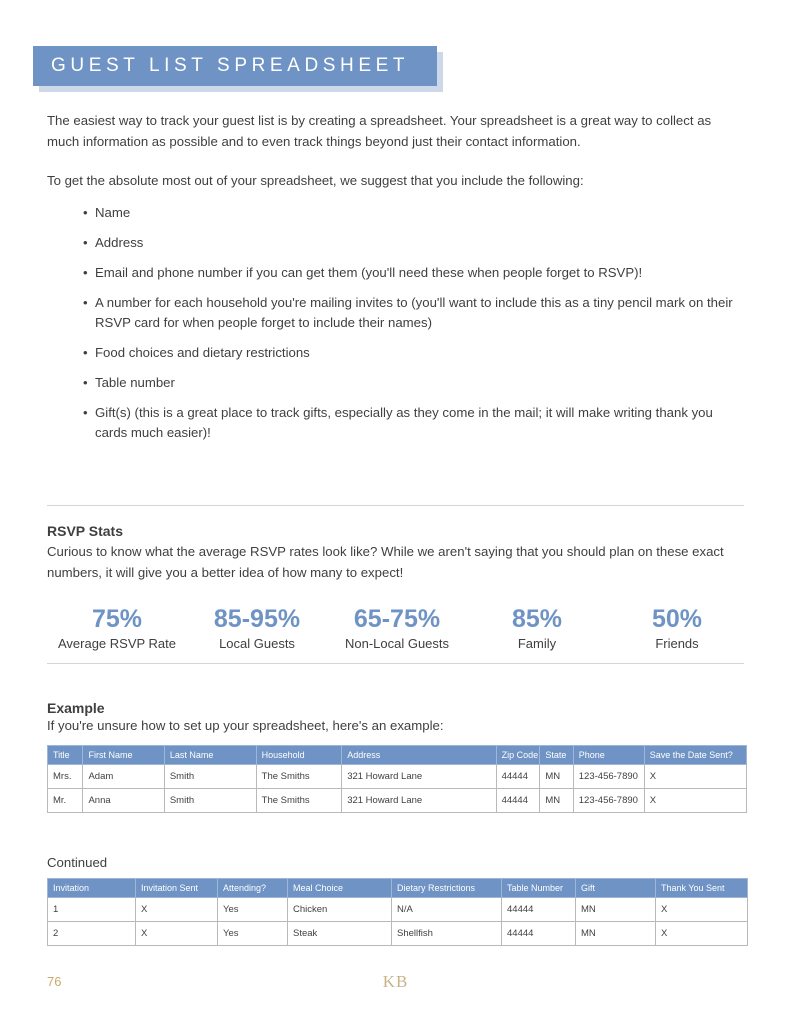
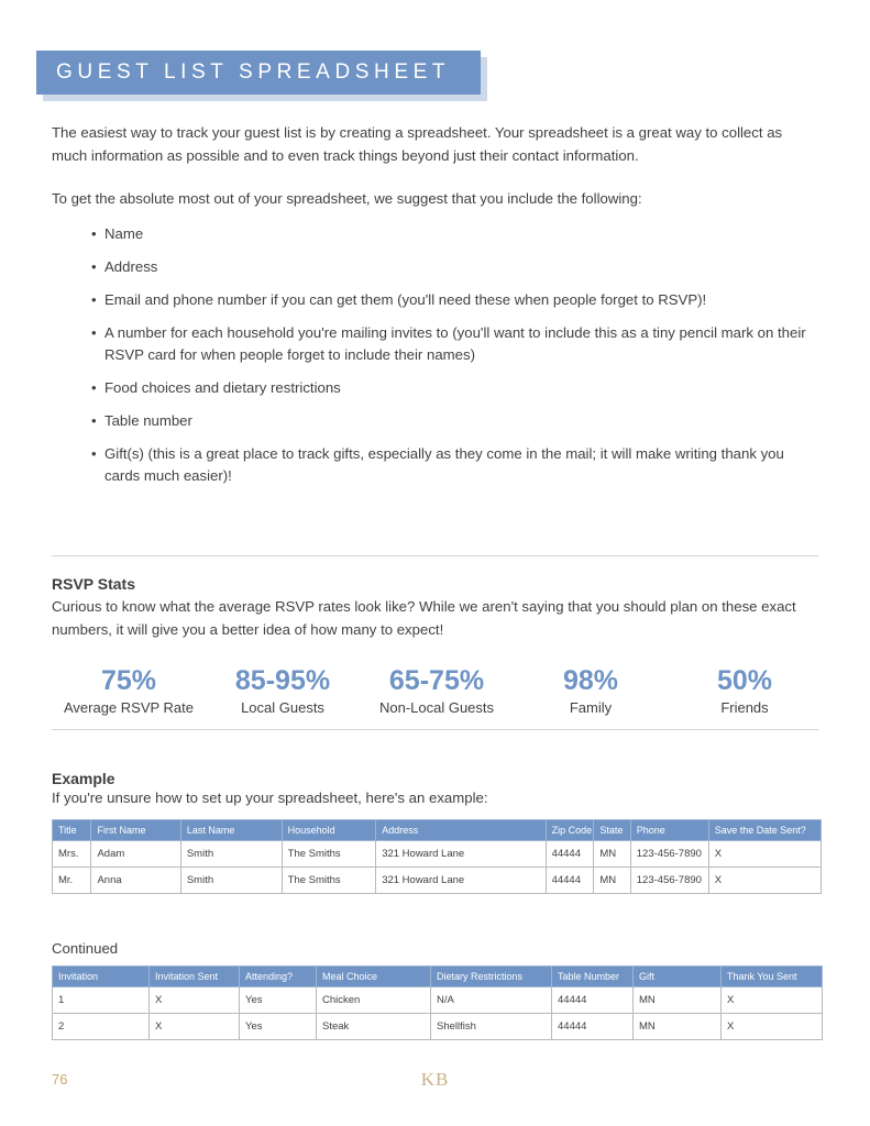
  GUEST LIST SPREADSHEET
  The easiest way to track your guest list is by creating a spreadsheet. Your spreadsheet is a great way to collect as much information as possible and to even track things beyond just their contact information.
  To get the absolute most out of your spreadsheet, we suggest that you include the following:
  Name
  Address
  Email and phone number if you can get them (you'll need these when people forget to RSVP)!
  A number for each household you're mailing invites to (you'll want to include this as a tiny pencil mark on their RSVP card for when people forget to include their names)
  Food choices and dietary restrictions
  Table number
  Gift(s) (this is a great place to track gifts, especially as they come in the mail; it will make writing thank you cards much easier)!
  RSVP Stats
  Curious to know what the average RSVP rates look like? While we aren't saying that you should plan on these exact numbers, it will give you a better idea of how many to expect!
  75%
  Average RSVP Rate
  85-95%
  Local Guests
  65-75%
  Non-Local Guests
- 85%
+ 98%
  Family
  50%
  Friends
  Example
  If you're unsure how to set up your spreadsheet, here's an example:
  Title	First Name	Last Name	Household	Address	Zip Code	State	Phone	Save the Date Sent?
  Mrs.	Adam	Smith	The Smiths	321 Howard Lane	44444	MN	123-456-7890	X
  Mr.	Anna	Smith	The Smiths	321 Howard Lane	44444	MN	123-456-7890	X
  Continued
  Invitation	Invitation Sent	Attending?	Meal Choice	Dietary Restrictions	Table Number	Gift	Thank You Sent
  1	X	Yes	Chicken	N/A	44444	MN	X
  2	X	Yes	Steak	Shellfish	44444	MN	X
  76
  KB
